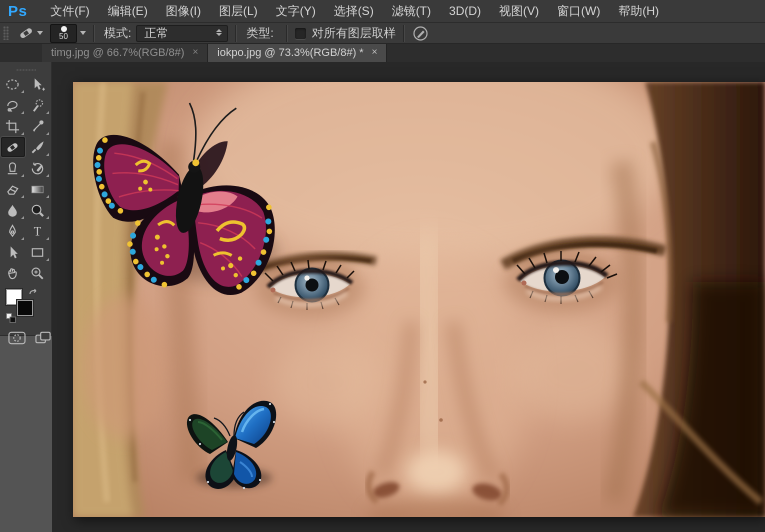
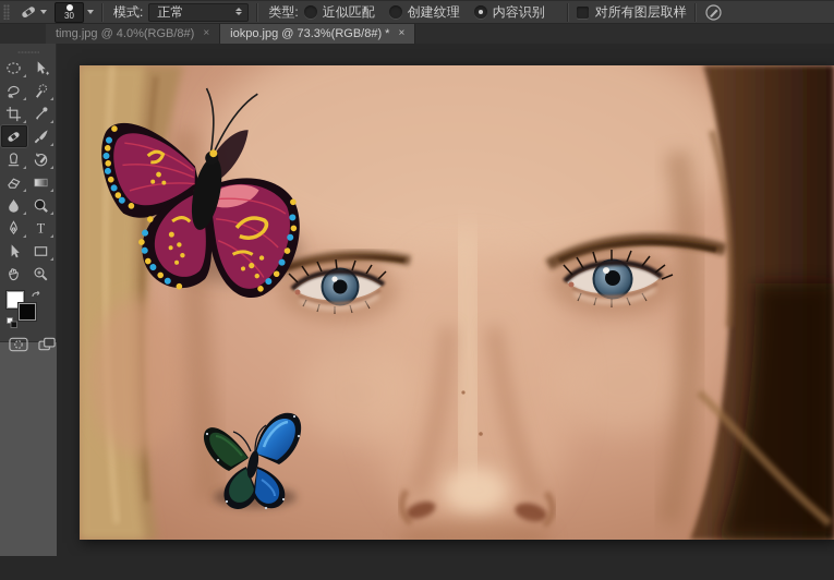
- Ps
- 文件(F)
- 编辑(E)
- 图像(I)
- 图层(L)
- 文字(Y)
- 选择(S)
- 滤镜(T)
- 3D(D)
- 视图(V)
- 窗口(W)
- 帮助(H)
- 50
+ 30
  模式:
  正常
  类型:
+ 近似匹配
+ 创建纹理
+ 内容识别
  对所有图层取样
- timg.jpg @ 66.7%(RGB/8#)
+ timg.jpg @ 4.0%(RGB/8#)
  ×
  iokpo.jpg @ 73.3%(RGB/8#) *
  ×
  T
